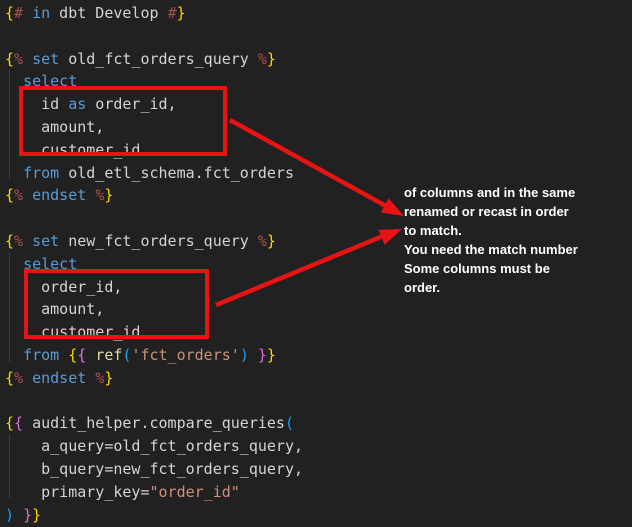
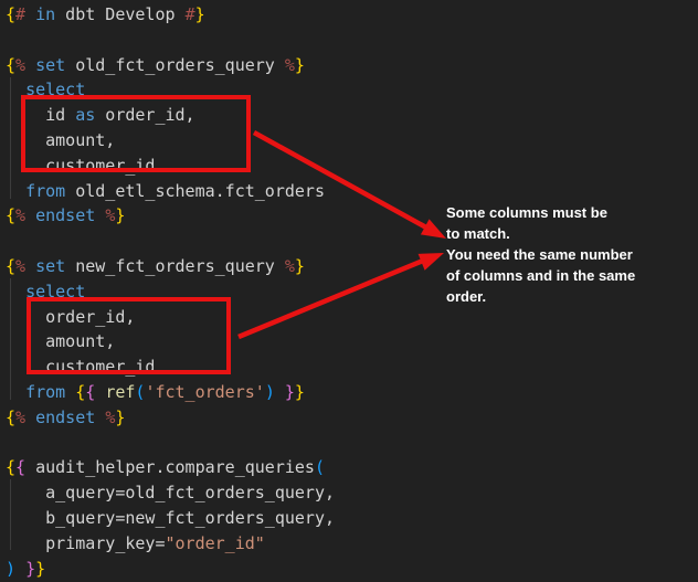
  {# in dbt Develop #}
  {% set old_fct_orders_query %}
  select
  id as order_id,
  amount,
  customer_id
  from old_etl_schema.fct_orders
  {% endset %}
  {% set new_fct_orders_query %}
  select
  order_id,
  amount,
  customer_id
  from {{ ref('fct_orders') }}
  {% endset %}
  {{ audit_helper.compare_queries(
  a_query=old_fct_orders_query,
  b_query=new_fct_orders_query,
  primary_key="order_id"
  ) }}
- of columns and in the same
+ Some columns must be
- renamed or recast in order
  to match.
- You need the match number
+ You need the same number
- Some columns must be
+ of columns and in the same
  order.
